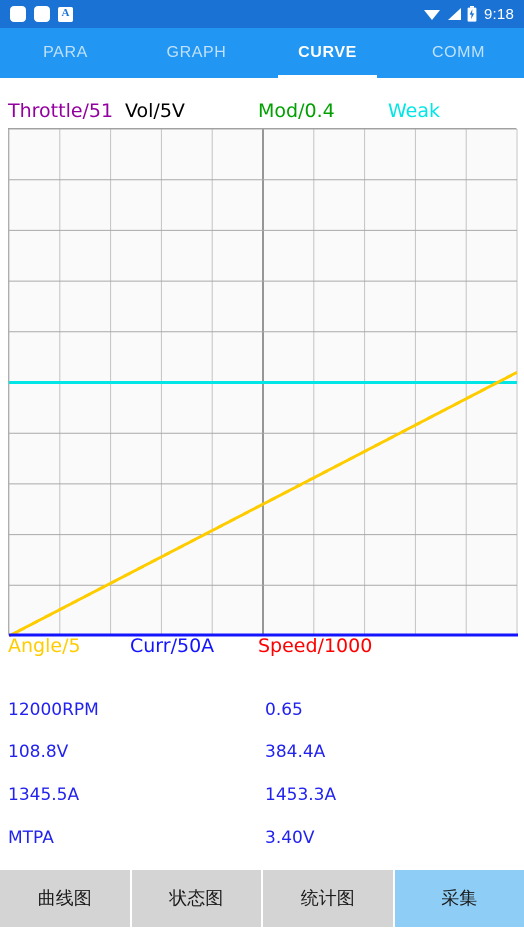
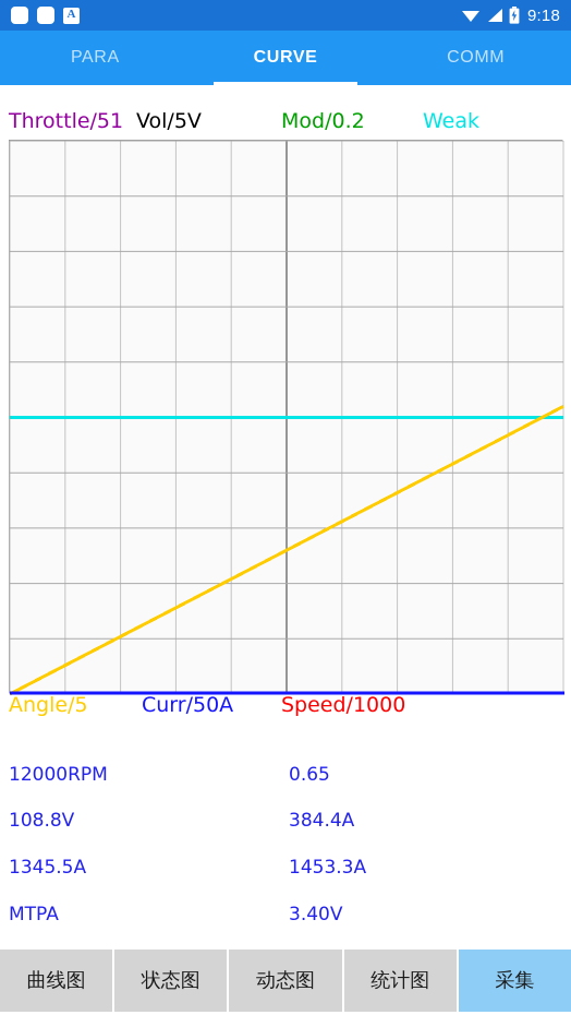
  A
  9:18
  PARA
- GRAPH
  CURVE
  COMM
  Throttle/51
  Vol/5V
- Mod/0.4
+ Mod/0.2
  Weak
  Angle/5
  Curr/50A
  Speed/1000
  12000RPM
  0.65
  108.8V
  384.4A
  1345.5A
  1453.3A
  MTPA
  3.40V
  曲线图
  状态图
+ 动态图
  统计图
  采集
